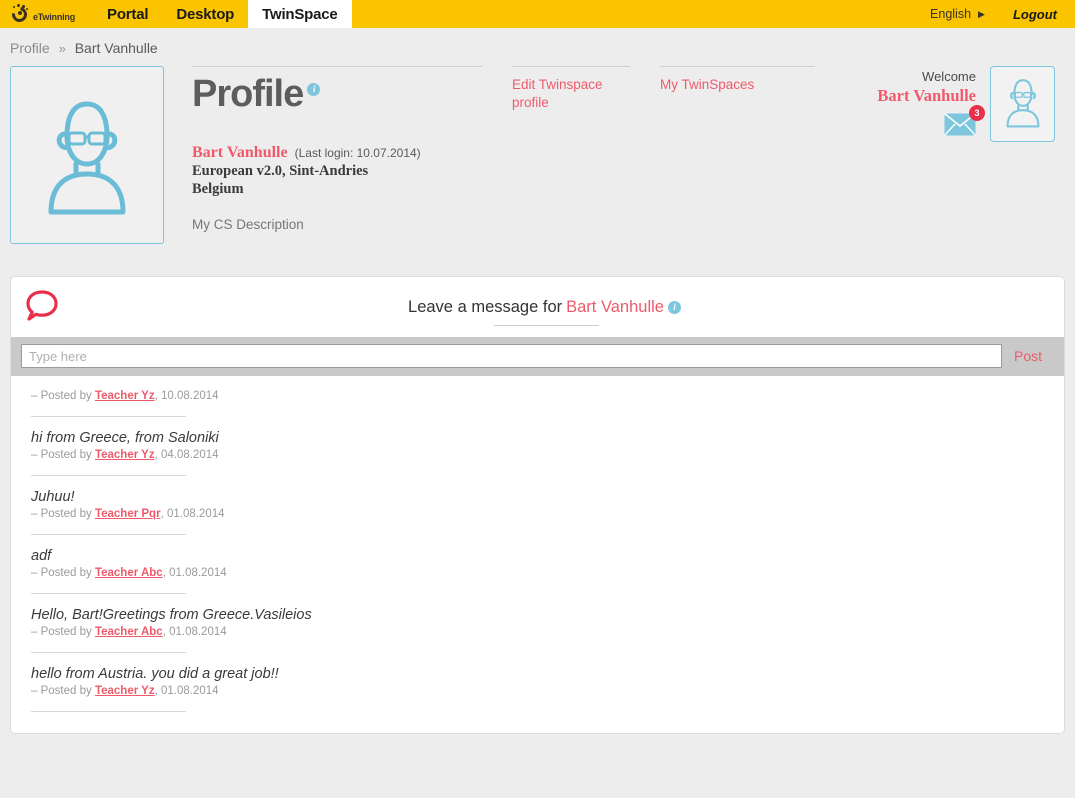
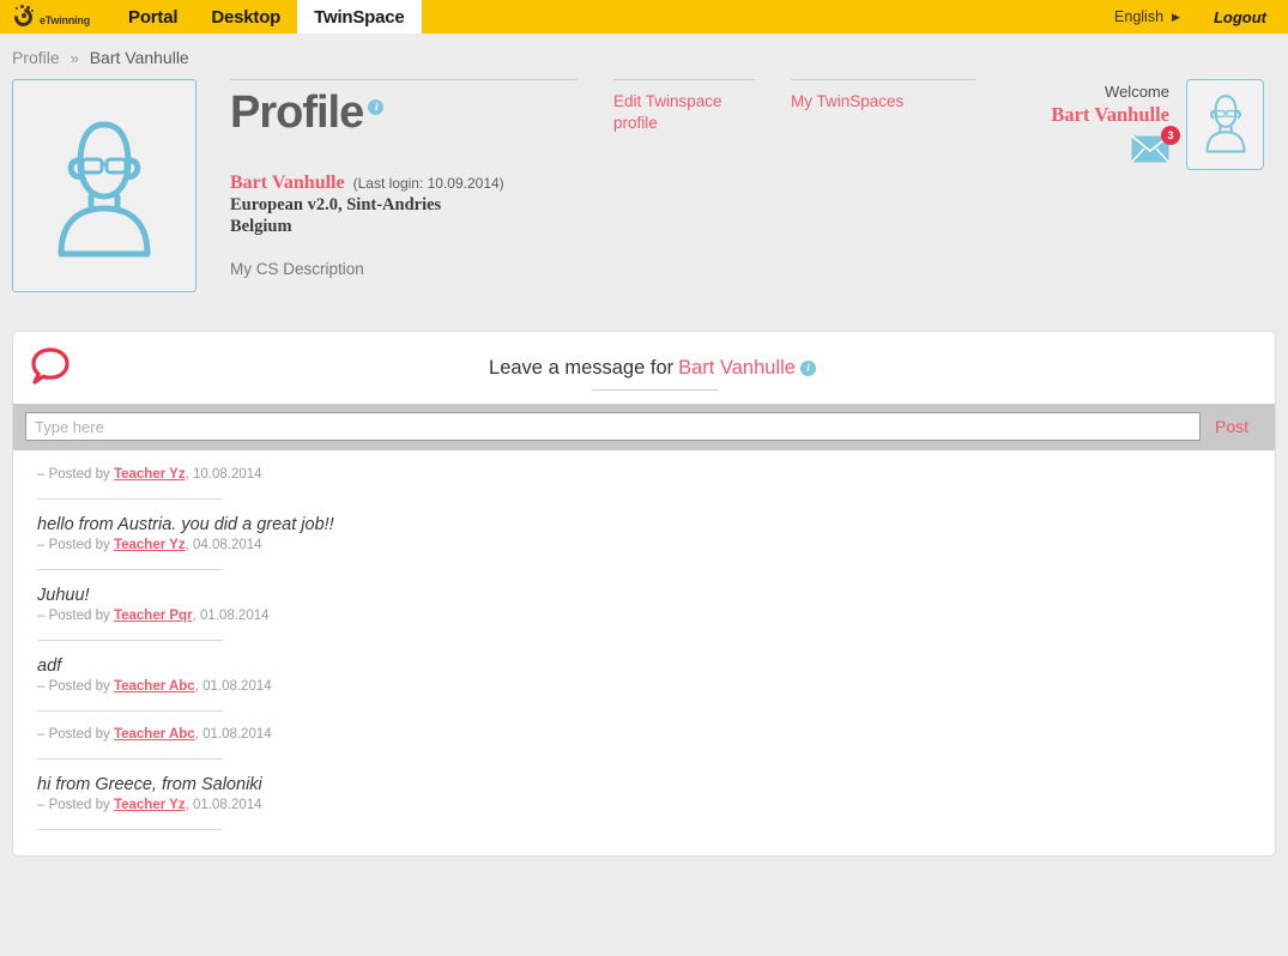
  eTwinning
  Portal
  Desktop
  TwinSpace
  English
  ▶
  Logout
  Profile » Bart Vanhulle
  Profile
  i
  Edit Twinspace profile
  My TwinSpaces
  Bart Vanhulle
- (Last login: 10.07.2014)
+ (Last login: 10.09.2014)
  European v2.0, Sint-Andries
  Belgium
  My CS Description
  Welcome
  Bart Vanhulle
  3
  Leave a message for
  Bart Vanhulle
  i
  Type here
  Post
  – Posted by Teacher Yz, 10.08.2014
- hi from Greece, from Saloniki
+ hello from Austria. you did a great job!!
  – Posted by Teacher Yz, 04.08.2014
  Juhuu!
  – Posted by Teacher Pqr, 01.08.2014
  adf
  – Posted by Teacher Abc, 01.08.2014
- Hello, Bart!Greetings from Greece.Vasileios
  – Posted by Teacher Abc, 01.08.2014
- hello from Austria. you did a great job!!
+ hi from Greece, from Saloniki
  – Posted by Teacher Yz, 01.08.2014
